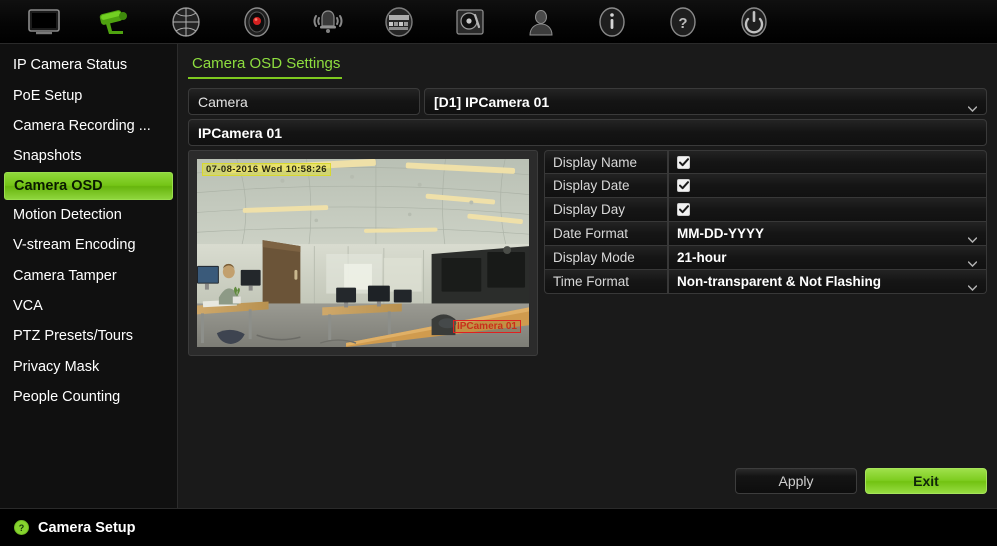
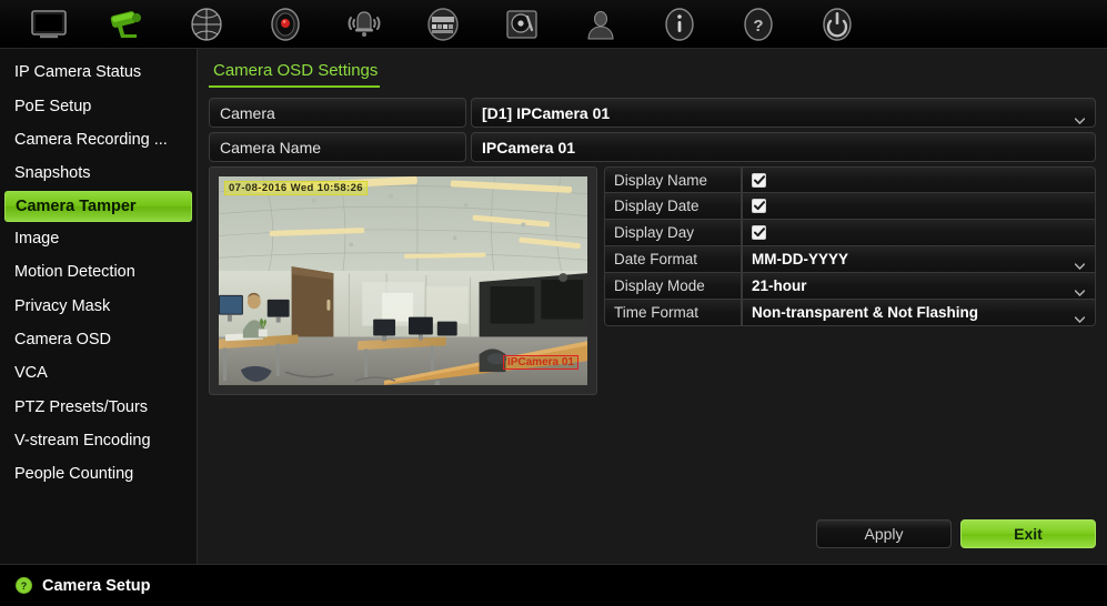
  ?
  IP Camera Status
  PoE Setup
  Camera Recording ...
  Snapshots
- Camera OSD
+ Camera Tamper
+ Image
  Motion Detection
- V-stream Encoding
+ Privacy Mask
- Camera Tamper
+ Camera OSD
  VCA
  PTZ Presets/Tours
- Privacy Mask
+ V-stream Encoding
  People Counting
  Camera OSD Settings
  Camera
  [D1] IPCamera 01
+ Camera Name
  IPCamera 01
  07-08-2016 Wed 10:58:26
  IPCamera 01
  Display Name
  Display Date
  Display Day
  Date Format
  MM-DD-YYYY
  Display Mode
  21-hour
  Time Format
  Non-transparent & Not Flashing
  Apply
  Exit
  ?
  Camera Setup
